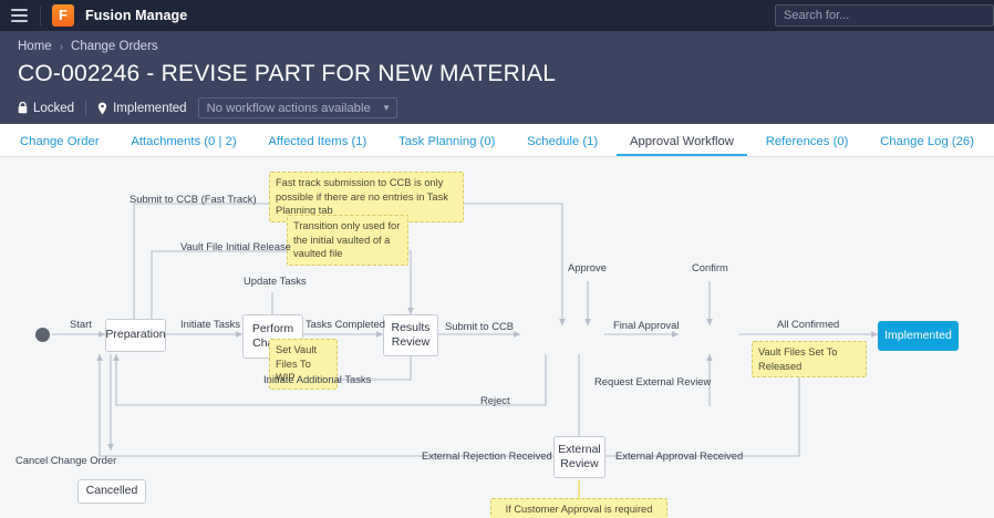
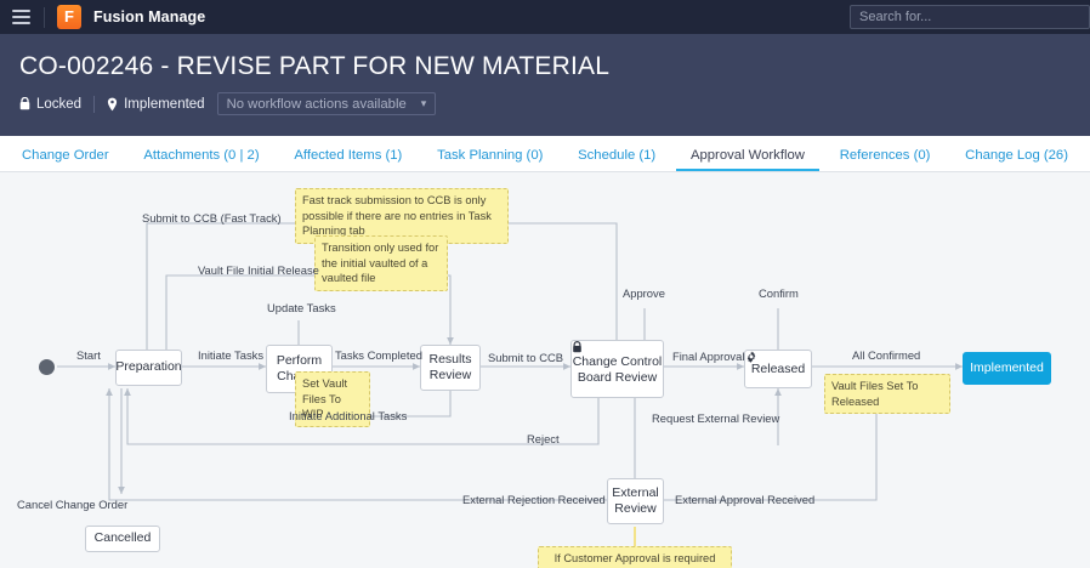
  F
  Fusion Manage
  Search for...
- Home
- ›
- Change Orders
  CO-002246 - REVISE PART FOR NEW MATERIAL
  Locked
  Implemented
  No workflow actions available
  ▾
  Change Order
  Attachments (0 | 2)
  Affected Items (1)
  Task Planning (0)
  Schedule (1)
  Approval Workflow
  References (0)
  Change Log (26)
  Preparation
  Perform
  Results
  Review
+ Change Control
+ Board Review
+ Released
  Implemented
  External
  Review
  Cancelled
  Set Vault
  Files To WIP
  Vault Files Set To Released
  Fast track submission to CCB is only possible if there are no entries in Task Planning tab
  Transition only used for the initial vaulted of a vaulted file
  If Customer Approval is required
  Start
  Submit to CCB (Fast Track)
  Vault File Initial Release
  Update Tasks
  Initiate Tasks
  Tasks Completed
  Submit to CCB
  Approve
  Final Approval
  Confirm
  All Confirmed
  Initiate Additional Tasks
  Reject
  Request External Review
  External Rejection Received
  External Approval Received
  Cancel Change Order
